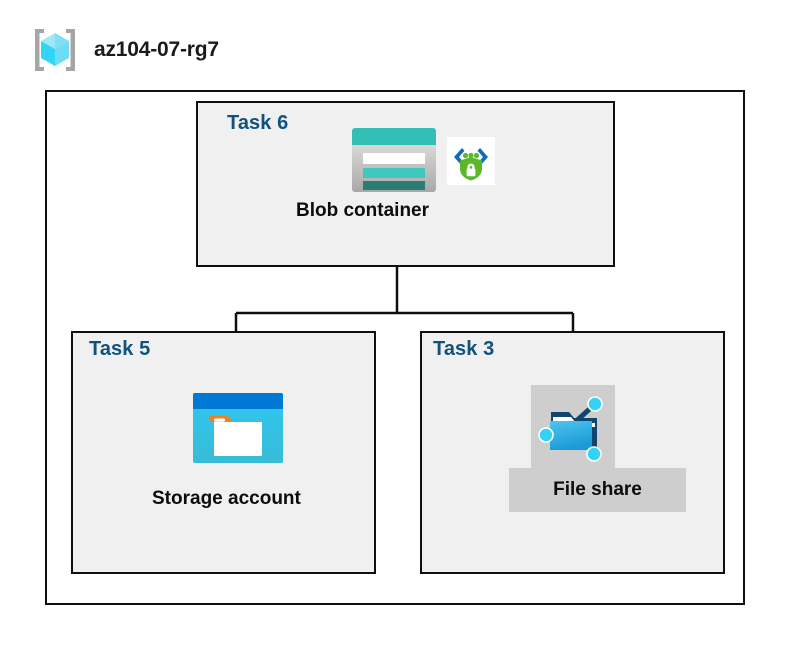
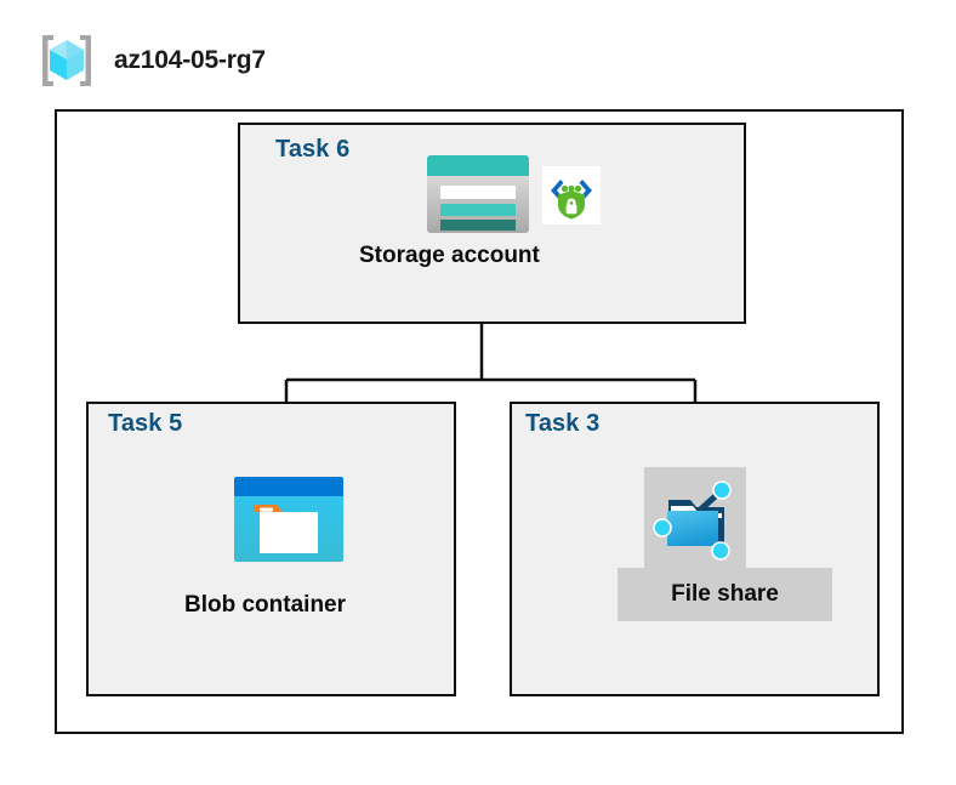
- az104-07-rg7
+ az104-05-rg7
  Task 6
- Blob container
+ Storage account
  Task 5
- Storage account
+ Blob container
  Task 3
  File share
